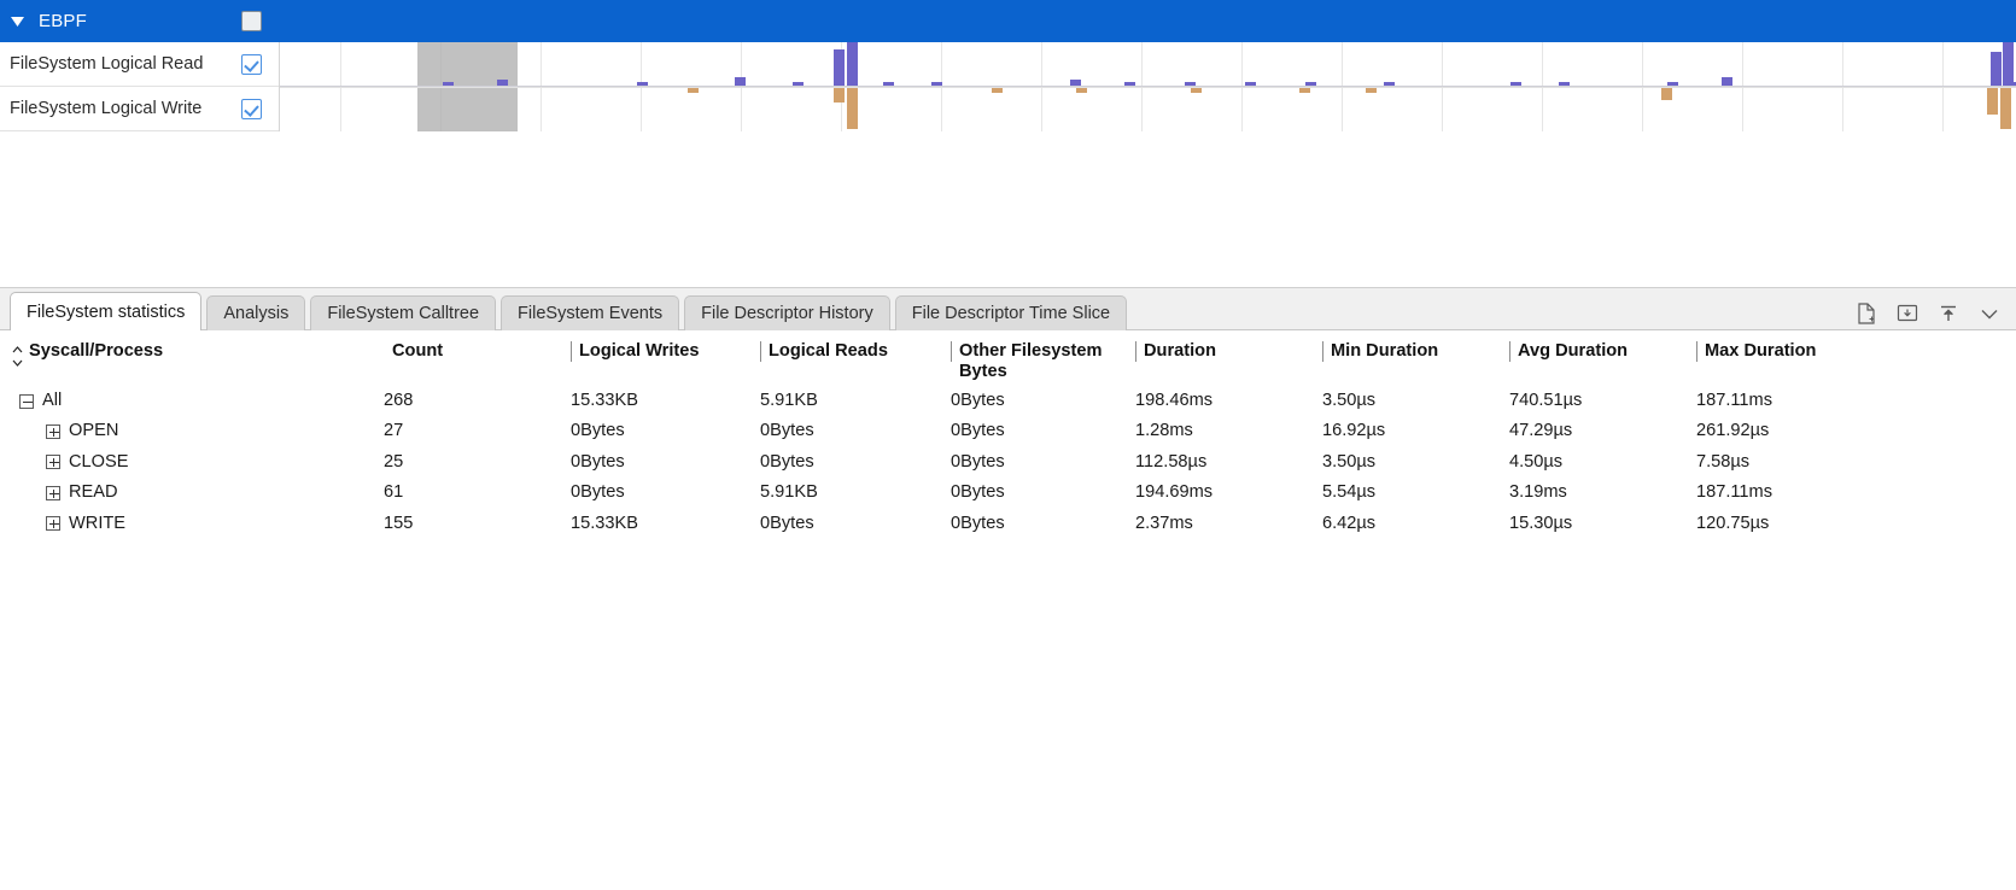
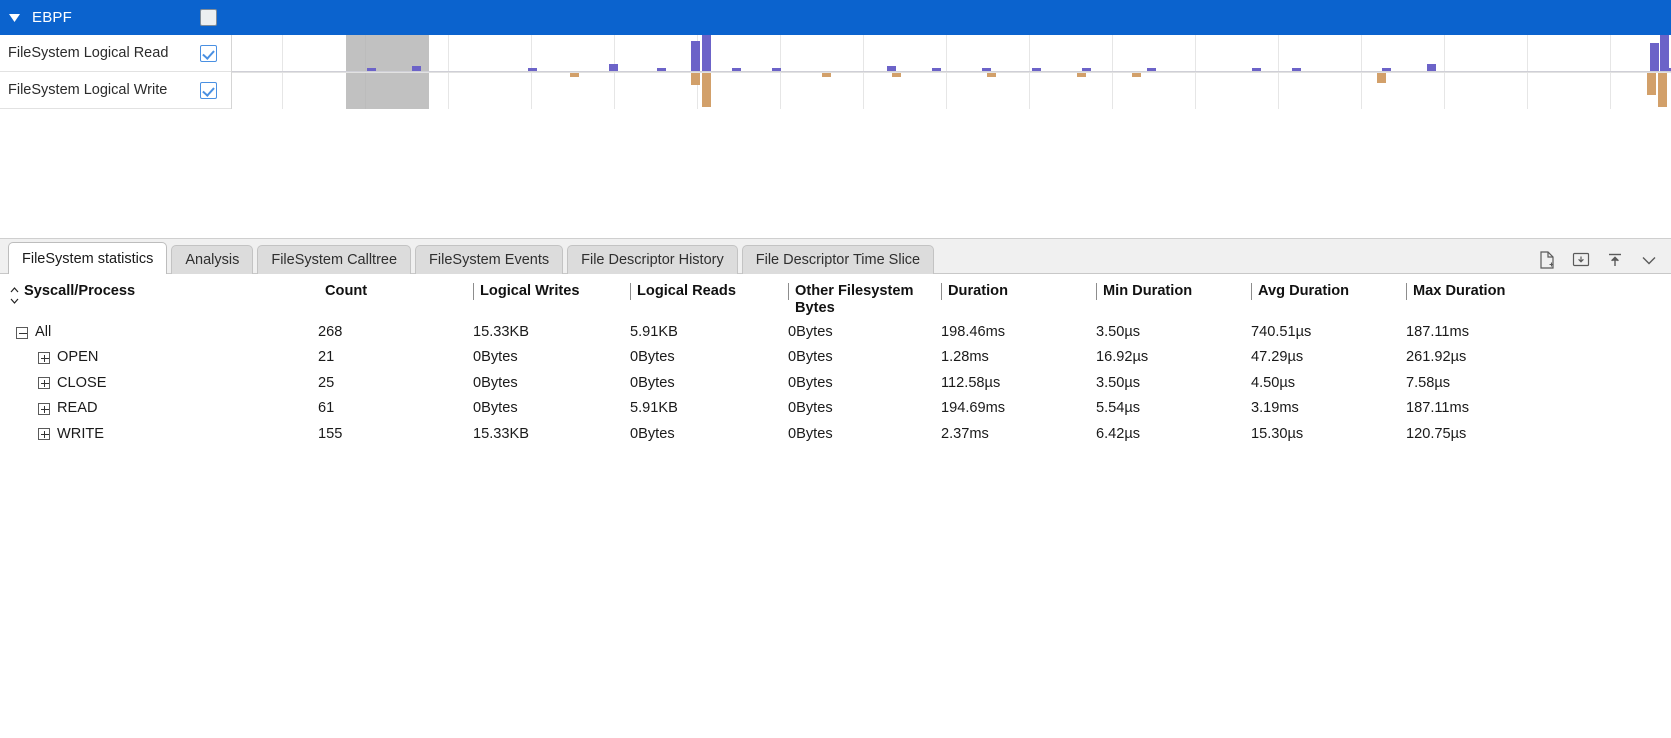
  EBPF
  FileSystem Logical Read
  FileSystem Logical Write
  FileSystem statistics
  Analysis
  FileSystem Calltree
  FileSystem Events
  File Descriptor History
  File Descriptor Time Slice
  Syscall/Process
  Count
  Logical Writes
  Logical Reads
  Other Filesystem
  Bytes
  Duration
  Min Duration
  Avg Duration
  Max Duration
  All
  268
  15.33KB
  5.91KB
  0Bytes
  198.46ms
  3.50µs
  740.51µs
  187.11ms
  OPEN
- 27
+ 21
  0Bytes
  0Bytes
  0Bytes
  1.28ms
  16.92µs
  47.29µs
  261.92µs
  CLOSE
  25
  0Bytes
  0Bytes
  0Bytes
  112.58µs
  3.50µs
  4.50µs
  7.58µs
  READ
  61
  0Bytes
  5.91KB
  0Bytes
  194.69ms
  5.54µs
  3.19ms
  187.11ms
  WRITE
  155
  15.33KB
  0Bytes
  0Bytes
  2.37ms
  6.42µs
  15.30µs
  120.75µs
